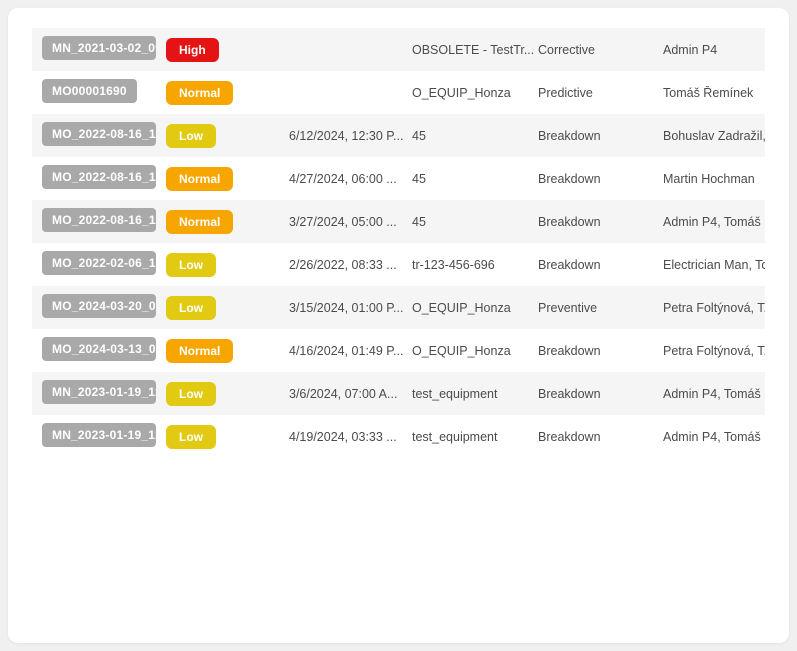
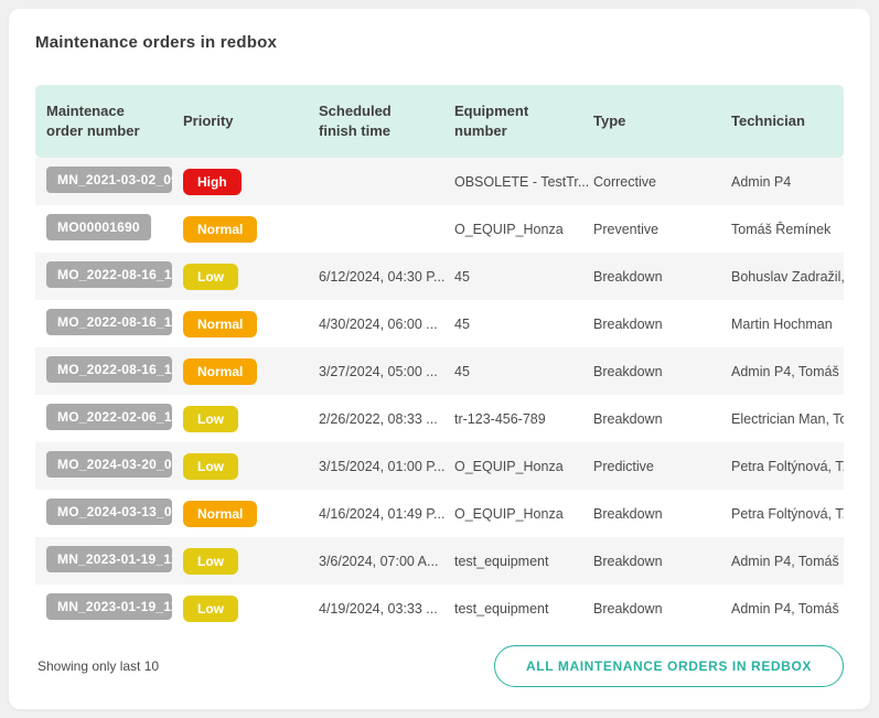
+ Maintenance orders in redbox
+ Maintenace order number
+ Priority
+ Scheduled finish time
+ Equipment number
+ Type
+ Technician
  MN_2021-03-02_0
  High
  OBSOLETE - TestTr...
  Corrective
  Admin P4
  MO00001690
  Normal
  O_EQUIP_Honza
- Predictive
+ Preventive
  Tomáš Řemínek
  MO_2022-08-16_1
  Low
- 6/12/2024, 12:30 P...
+ 6/12/2024, 04:30 P...
  45
  Breakdown
  Bohuslav Zadražil,
  MO_2022-08-16_1
  Normal
- 4/27/2024, 06:00 ...
+ 4/30/2024, 06:00 ...
  45
  Breakdown
  Martin Hochman
  MO_2022-08-16_1
  Normal
  3/27/2024, 05:00 ...
  45
  Breakdown
  Admin P4, Tomáš
  MO_2022-02-06_1
  Low
  2/26/2022, 08:33 ...
- tr-123-456-696
+ tr-123-456-789
  Breakdown
  Electrician Man, To
  MO_2024-03-20_0
  Low
  3/15/2024, 01:00 P...
  O_EQUIP_Honza
- Preventive
+ Predictive
  Petra Foltýnová, T
  MO_2024-03-13_0
  Normal
  4/16/2024, 01:49 P...
  O_EQUIP_Honza
  Breakdown
  Petra Foltýnová, T
  MN_2023-01-19_1
  Low
  3/6/2024, 07:00 A...
  test_equipment
  Breakdown
  Admin P4, Tomáš
  MN_2023-01-19_1
  Low
  4/19/2024, 03:33 ...
  test_equipment
  Breakdown
  Admin P4, Tomáš
+ Showing only last 10
+ ALL MAINTENANCE ORDERS IN REDBOX
